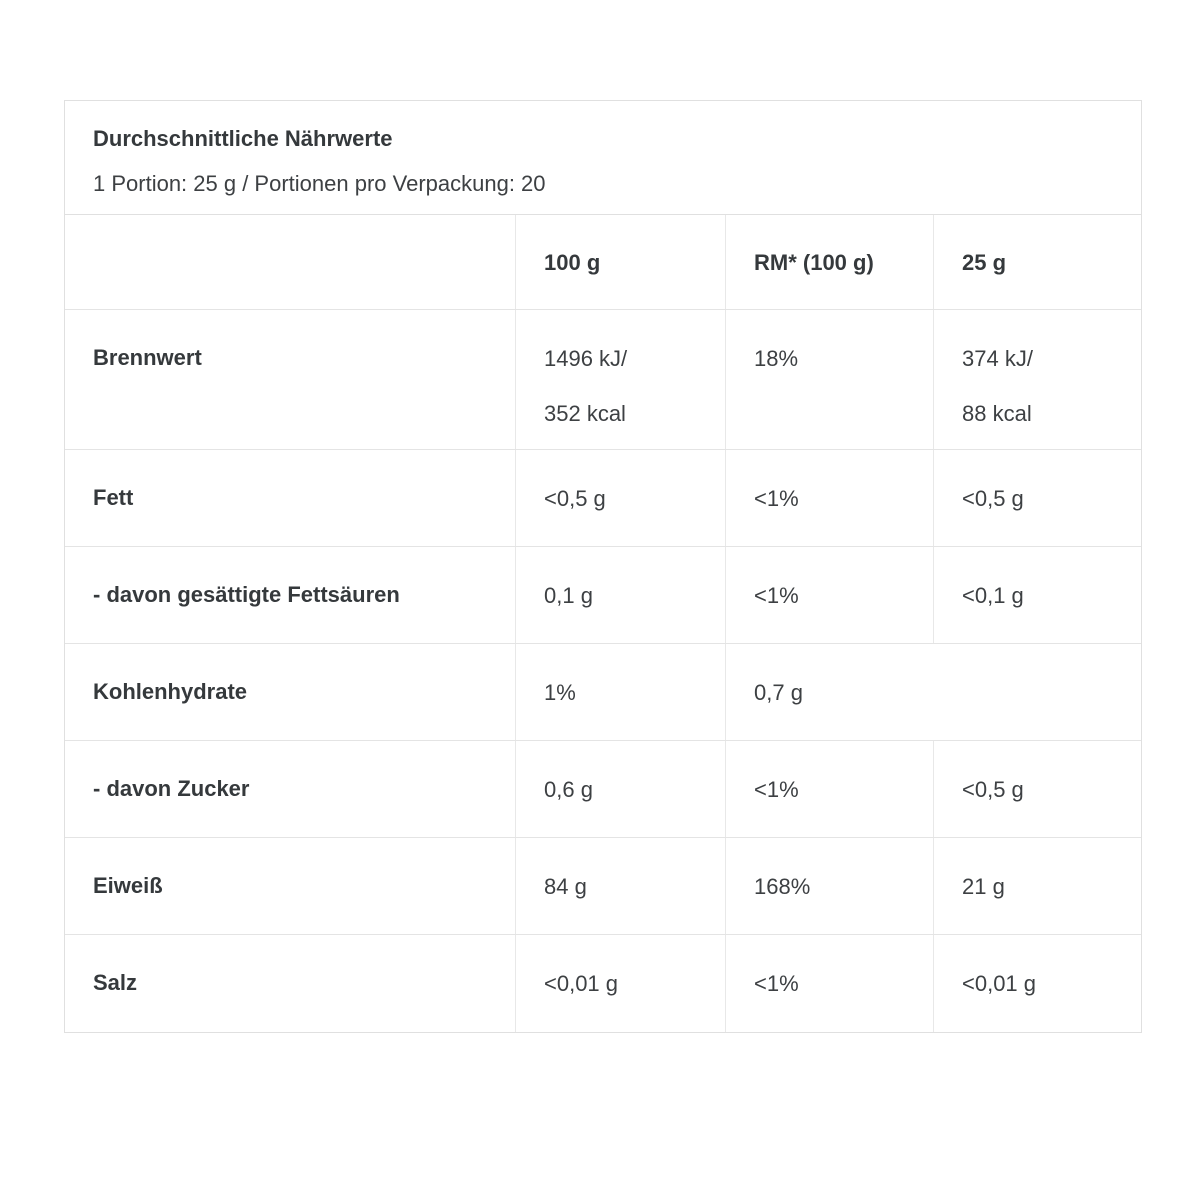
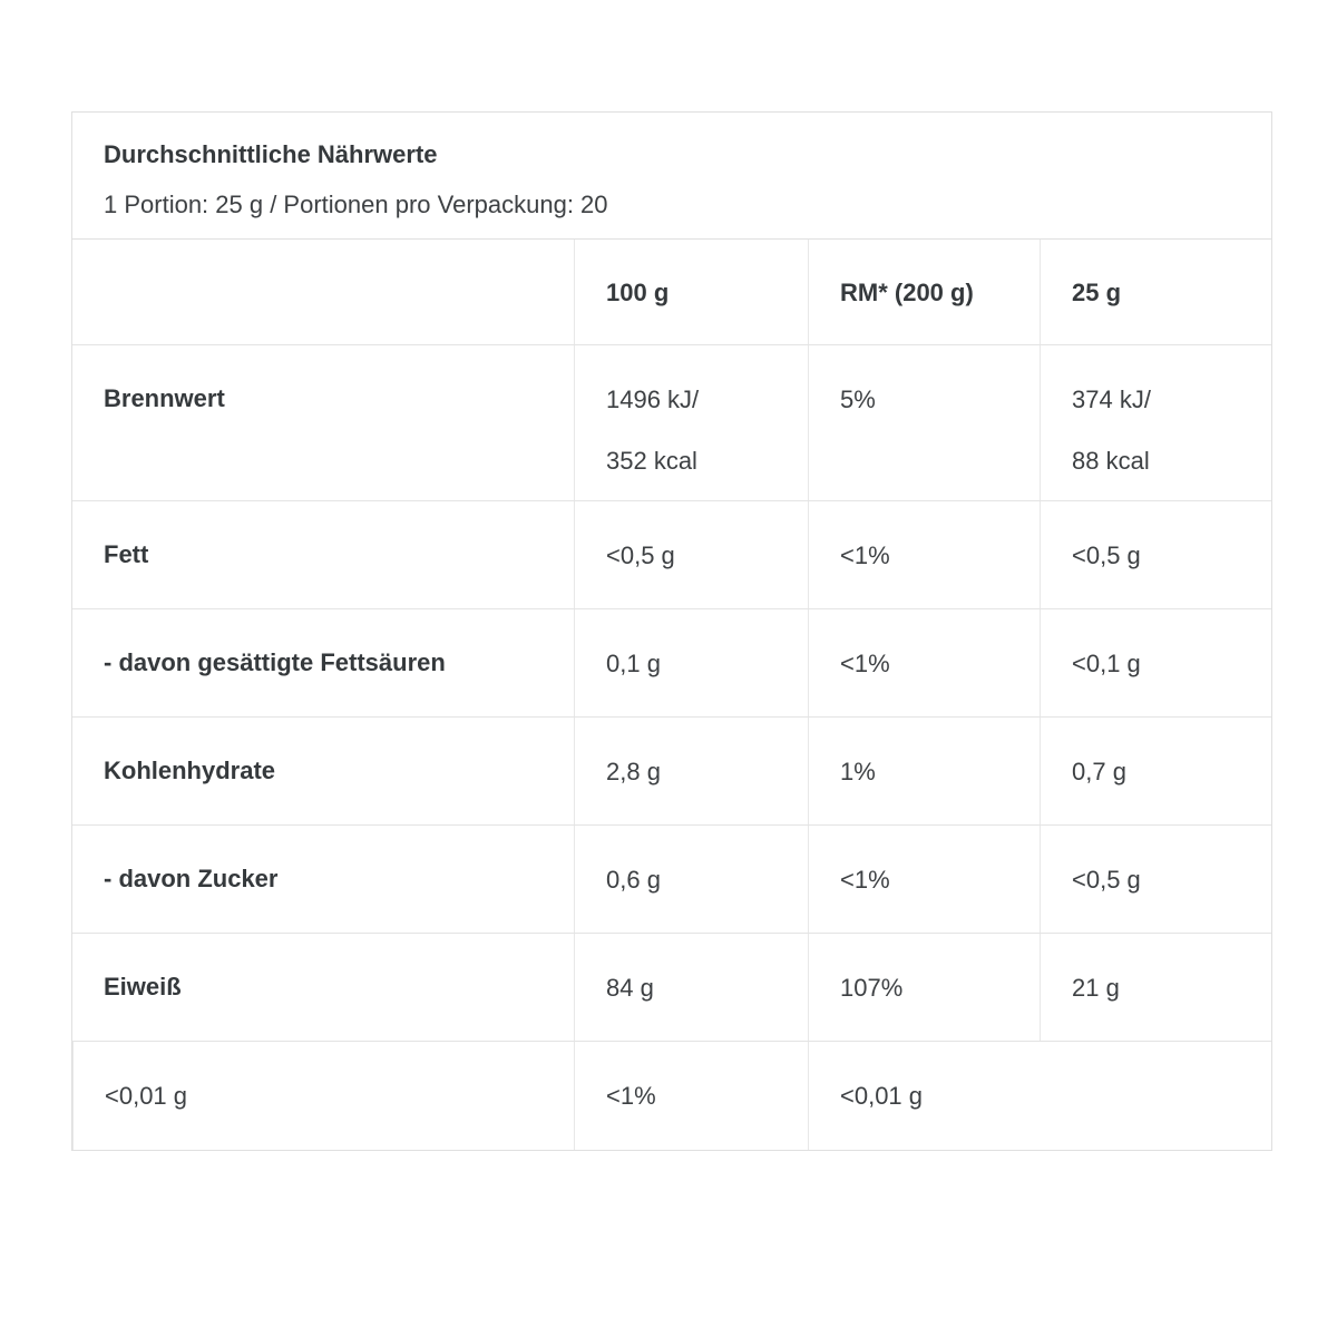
  Durchschnittliche Nährwerte
  1 Portion: 25 g / Portionen pro Verpackung: 20
  100 g
- RM* (100 g)
+ RM* (200 g)
  25 g
  Brennwert
  1496 kJ/
  352 kcal
- 18%
+ 5%
  374 kJ/
  88 kcal
  Fett
  <0,5 g
  <1%
  <0,5 g
  - davon gesättigte Fettsäuren
  0,1 g
  <1%
  <0,1 g
  Kohlenhydrate
+ 2,8 g
  1%
  0,7 g
  - davon Zucker
  0,6 g
  <1%
  <0,5 g
  Eiweiß
  84 g
- 168%
+ 107%
  21 g
- Salz
  <0,01 g
  <1%
  <0,01 g
